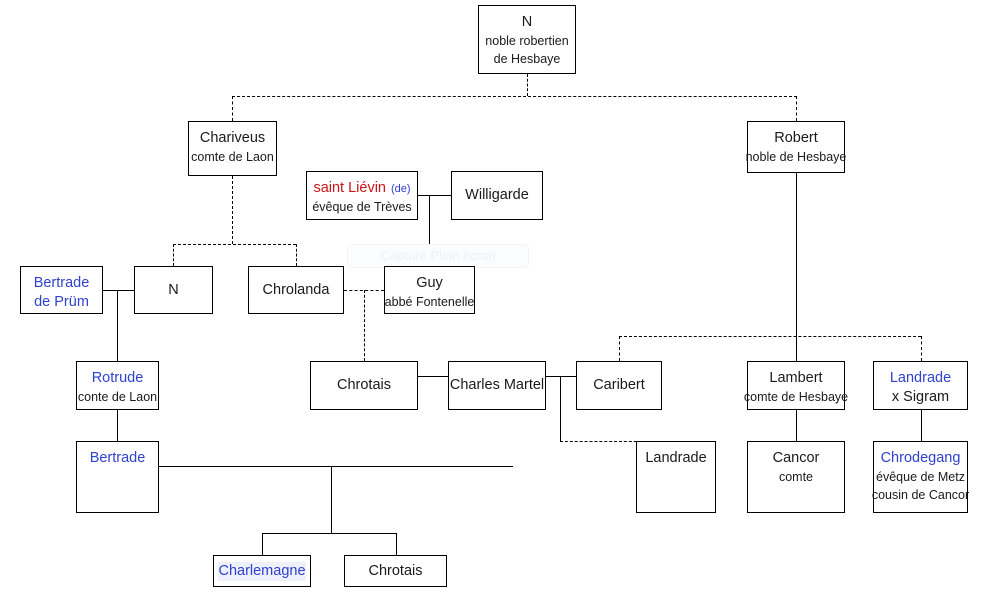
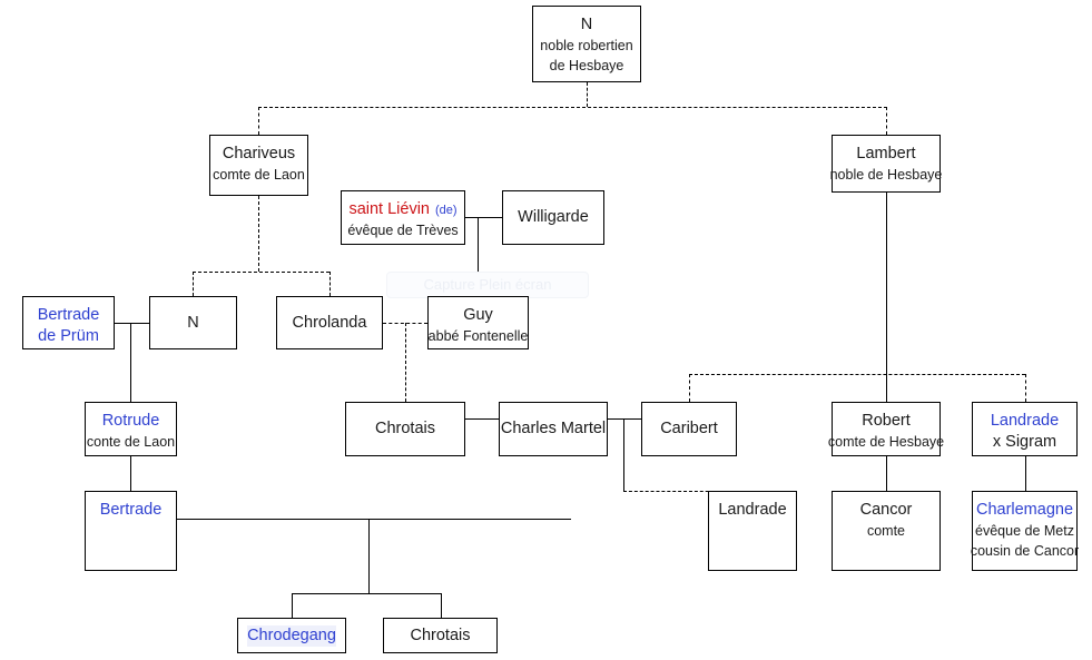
  N
  noble robertien
  de Hesbaye
  Chariveus
  comte de Laon
- Robert
+ Lambert
  noble de Hesbaye
  saint Liévin
  (de)
  évêque de Trèves
  Willigarde
  Bertrade
  de Prüm
  N
  Chrolanda
  Guy
  abbé Fontenelle
  Rotrude
  conte de Laon
  Chrotais
  Charles Martel
  Caribert
- Lambert
+ Robert
  comte de Hesbaye
  Landrade
  x Sigram
  Bertrade
  Landrade
  Cancor
  comte
- Chrodegang
+ Charlemagne
  évêque de Metz
  cousin de Cancor
- Charlemagne
+ Chrodegang
  Chrotais
